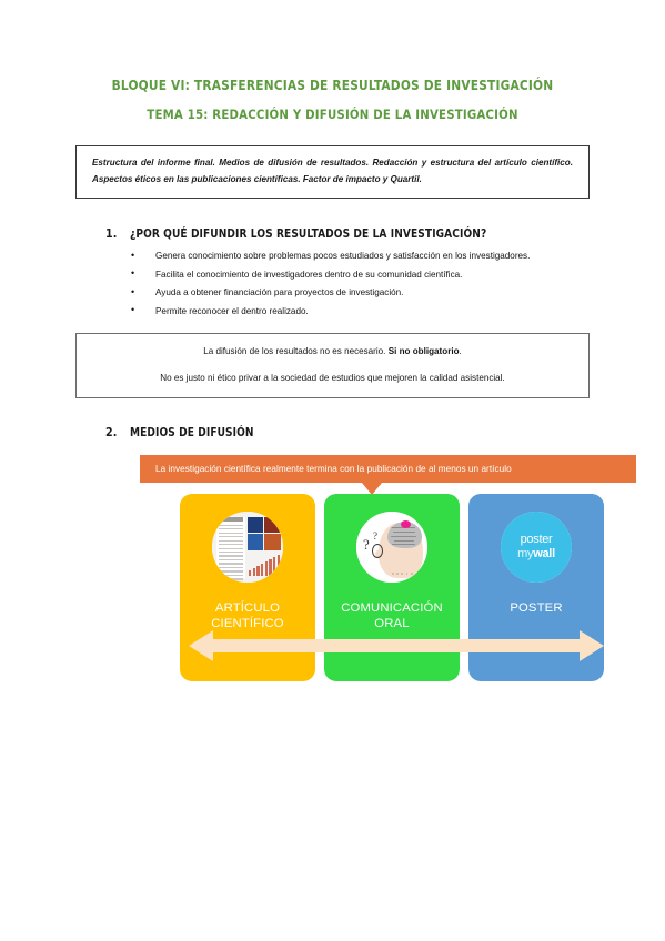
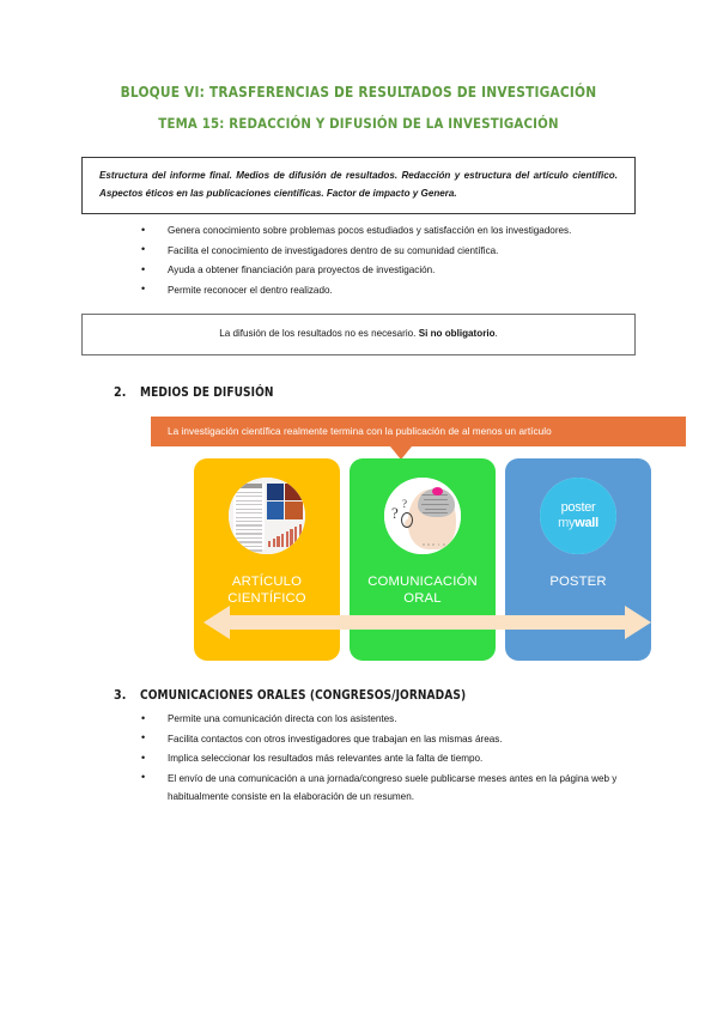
  BLOQUE VI: TRASFERENCIAS DE RESULTADOS DE INVESTIGACIÓN
  TEMA 15: REDACCIÓN Y DIFUSIÓN DE LA INVESTIGACIÓN
- Estructura del informe final. Medios de difusión de resultados. Redacción y estructura del artículo científico. Aspectos éticos en las publicaciones científicas. Factor de impacto y Quartil.
+ Estructura del informe final. Medios de difusión de resultados. Redacción y estructura del artículo científico. Aspectos éticos en las publicaciones científicas. Factor de impacto y Genera.
- 1.
- ¿POR QUÉ DIFUNDIR LOS RESULTADOS DE LA INVESTIGACIÓN?
  Genera conocimiento sobre problemas pocos estudiados y satisfacción en los investigadores.
  Facilita el conocimiento de investigadores dentro de su comunidad científica.
  Ayuda a obtener financiación para proyectos de investigación.
  Permite reconocer el dentro realizado.
  La difusión de los resultados no es necesario. Si no obligatorio.
- No es justo ni ético privar a la sociedad de estudios que mejoren la calidad asistencial.
  2.
  MEDIOS DE DIFUSIÓN
  La investigación científica realmente termina con la publicación de al menos un artículo
  ARTÍCULO
  CIENTÍFICO
  ?
  ?
  COMUNICACIÓN
  ORAL
  poster
  mywall
  POSTER
+ 3.
+ COMUNICACIONES ORALES (CONGRESOS/JORNADAS)
+ Permite una comunicación directa con los asistentes.
+ Facilita contactos con otros investigadores que trabajan en las mismas áreas.
+ Implica seleccionar los resultados más relevantes ante la falta de tiempo.
+ El envío de una comunicación a una jornada/congreso suele publicarse meses antes en la página web y habitualmente consiste en la elaboración de un resumen.
